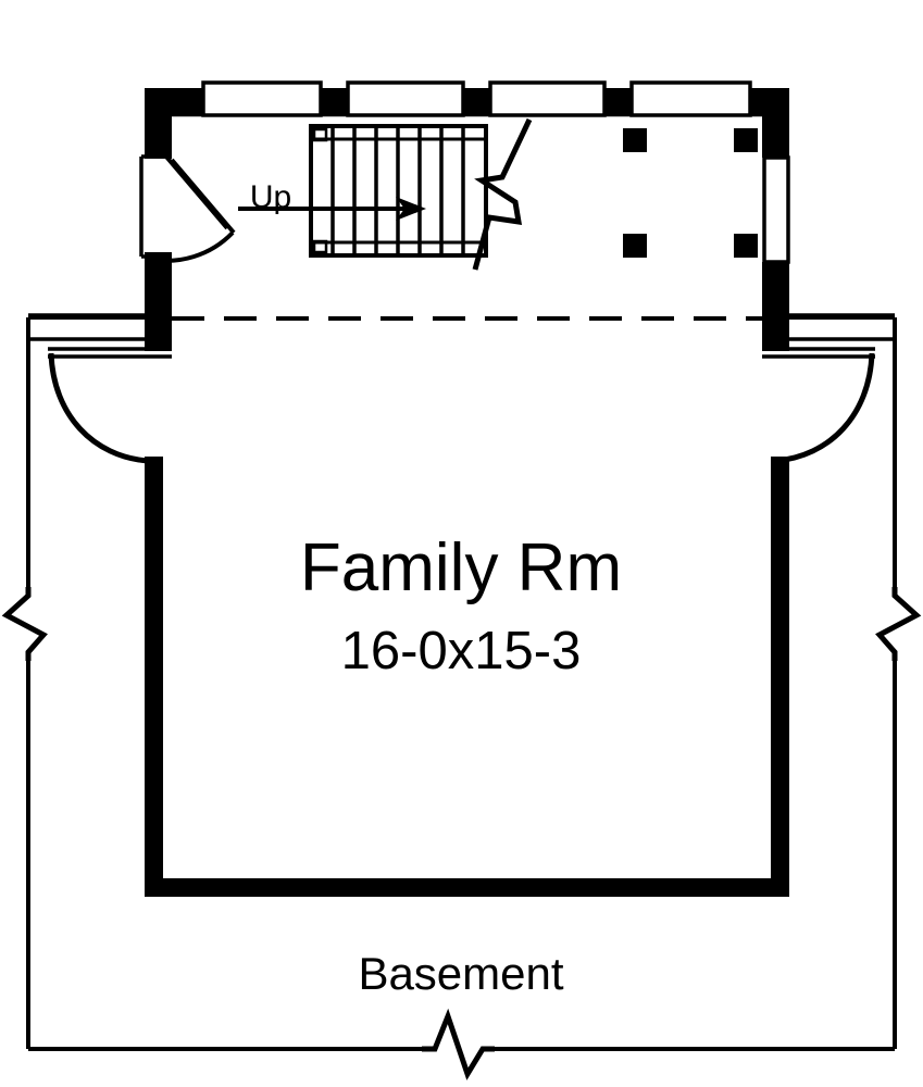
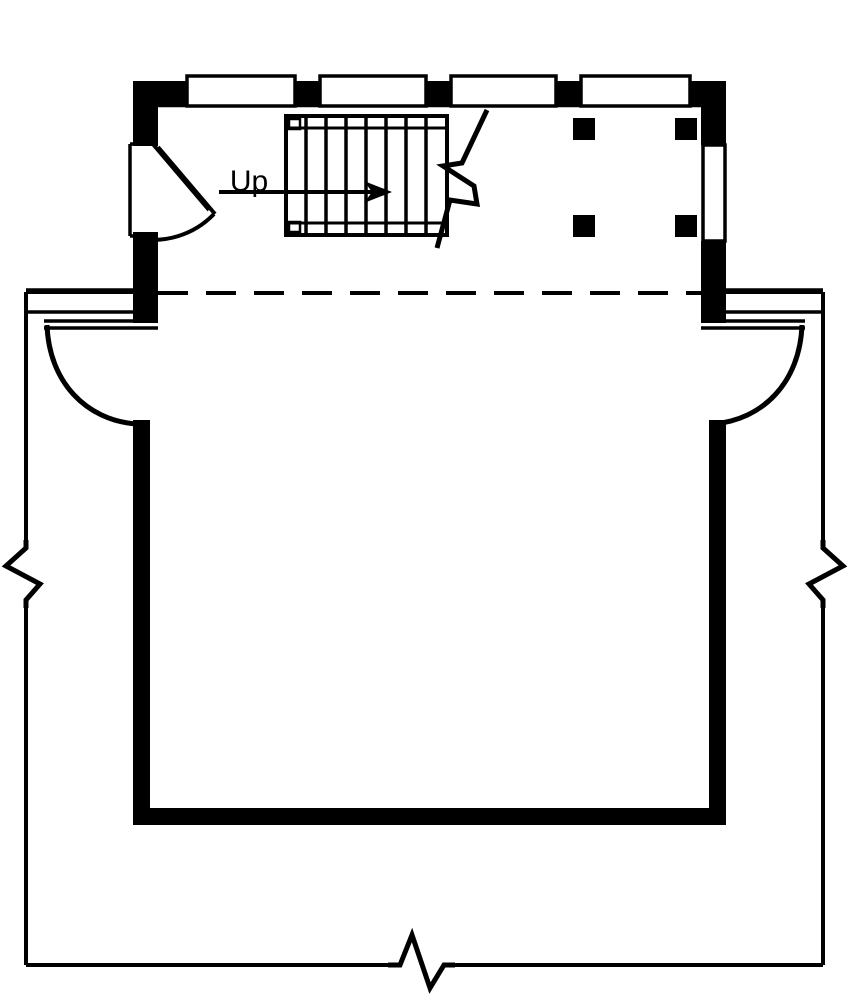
  Up
- Family Rm
- 16-0x15-3
- Basement
